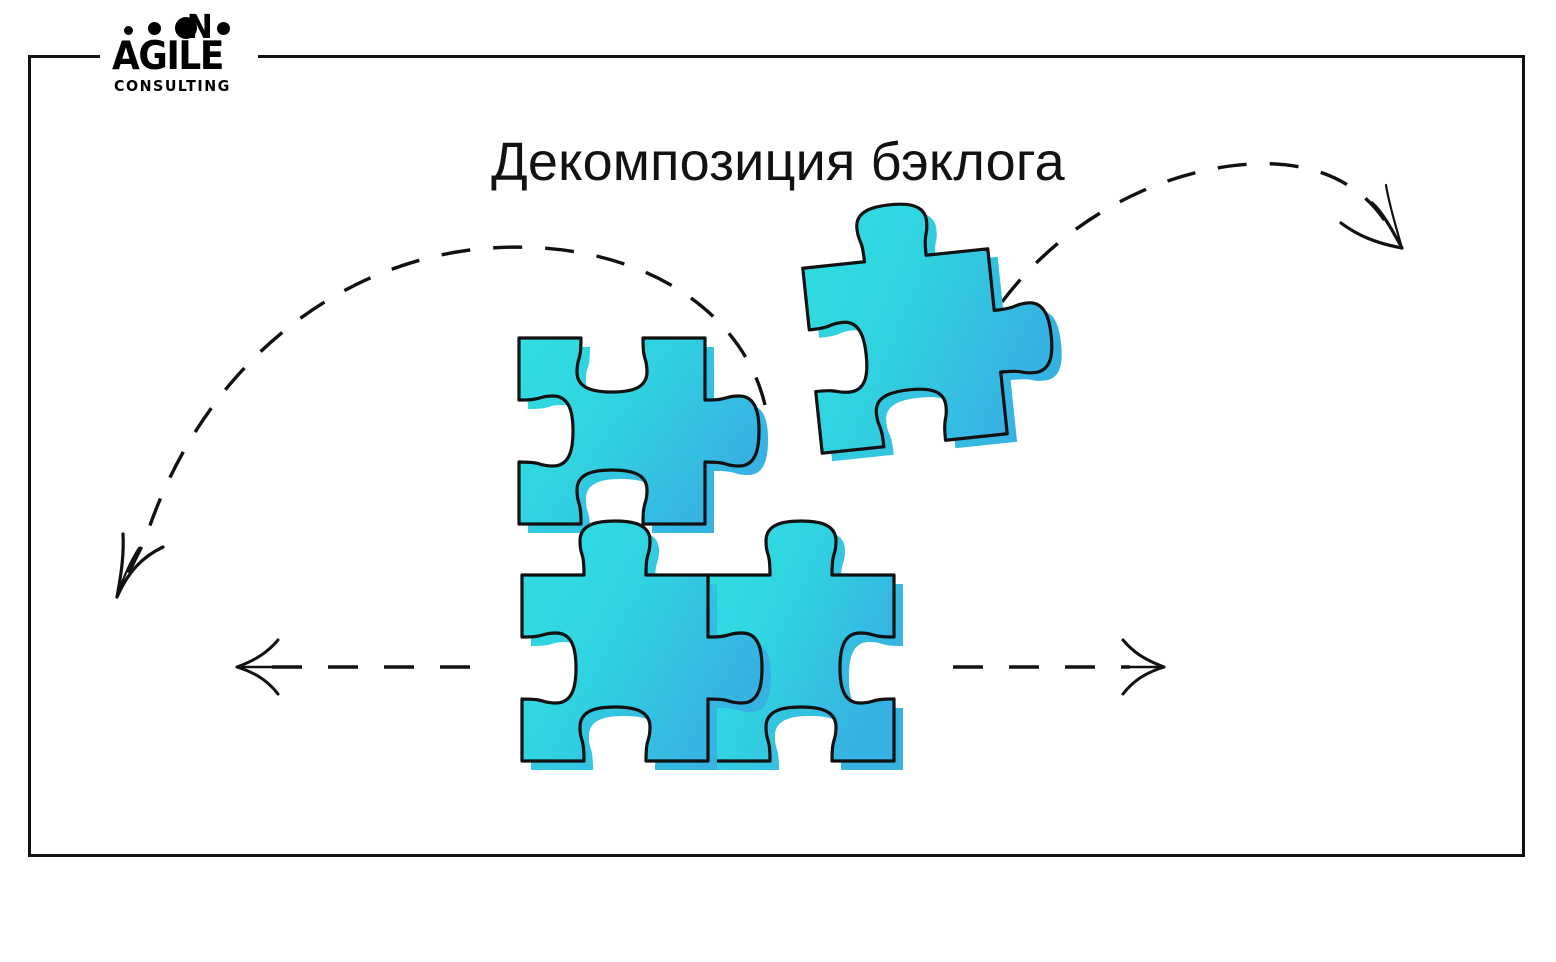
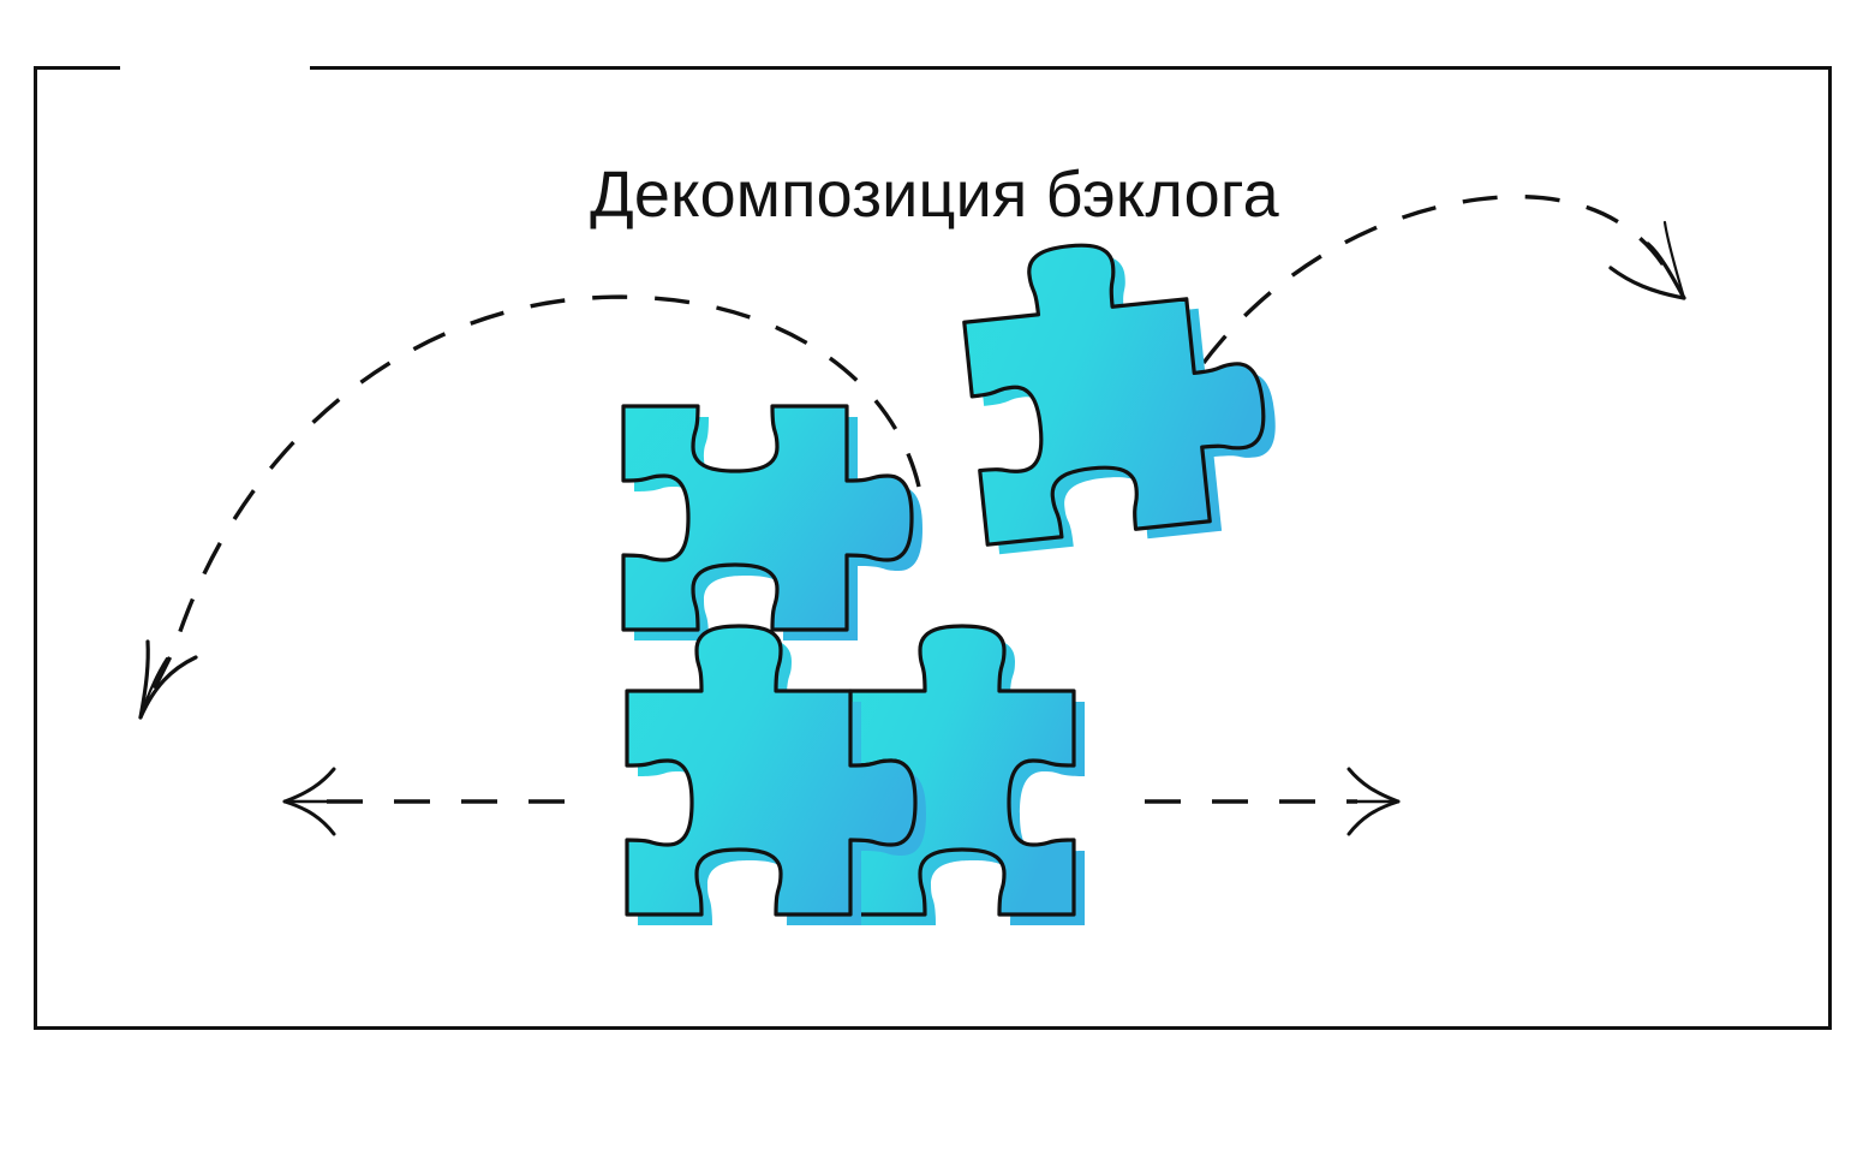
- N
- AGILE
- CONSULTING
  Декомпозиция бэклога
